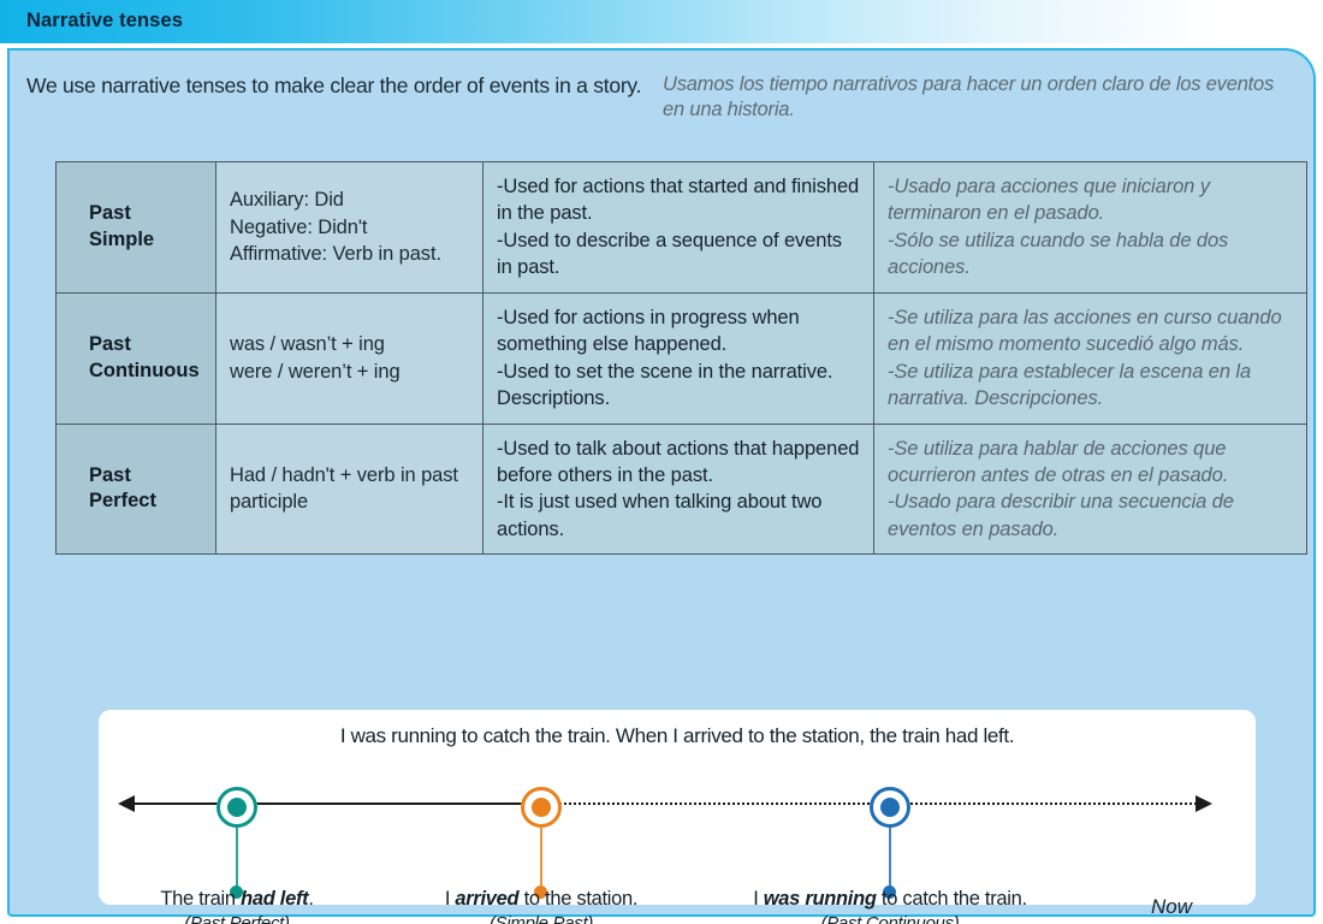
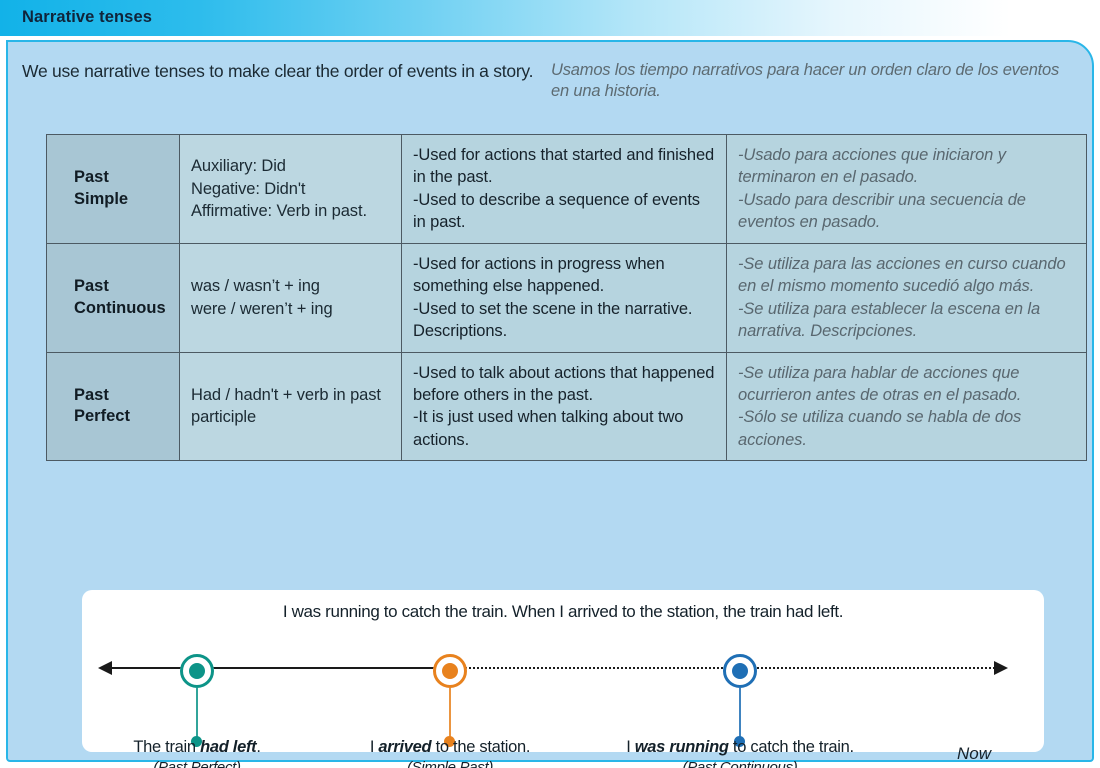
  Narrative tenses
  We use narrative tenses to make clear the order of events in a story.
  Usamos los tiempo narrativos para hacer un orden claro de los eventos en una historia.
- Past Simple	Auxiliary: Did Negative: Didn't Affirmative: Verb in past.	-Used for actions that started and finished in the past. -Used to describe a sequence of events in past.	-Usado para acciones que iniciaron y terminaron en el pasado. -Sólo se utiliza cuando se habla de dos acciones.
+ Past Simple	Auxiliary: Did Negative: Didn't Affirmative: Verb in past.	-Used for actions that started and finished in the past. -Used to describe a sequence of events in past.	-Usado para acciones que iniciaron y terminaron en el pasado. -Usado para describir una secuencia de eventos en pasado.
  Past Continuous	was / wasn’t + ing were / weren’t + ing	-Used for actions in progress when something else happened. -Used to set the scene in the narrative. Descriptions.	-Se utiliza para las acciones en curso cuando en el mismo momento sucedió algo más. -Se utiliza para establecer la escena en la narrativa. Descripciones.
- Past Perfect	Had / hadn't + verb in past participle	-Used to talk about actions that happened before others in the past. -It is just used when talking about two actions.	-Se utiliza para hablar de acciones que ocurrieron antes de otras en el pasado. -Usado para describir una secuencia de eventos en pasado.
+ Past Perfect	Had / hadn't + verb in past participle	-Used to talk about actions that happened before others in the past. -It is just used when talking about two actions.	-Se utiliza para hablar de acciones que ocurrieron antes de otras en el pasado. -Sólo se utiliza cuando se habla de dos acciones.
  I was running to catch the train. When I arrived to the station, the train had left.
  Now
  The train had left.
  I arrived to the station.
  I was running to catch the train.
